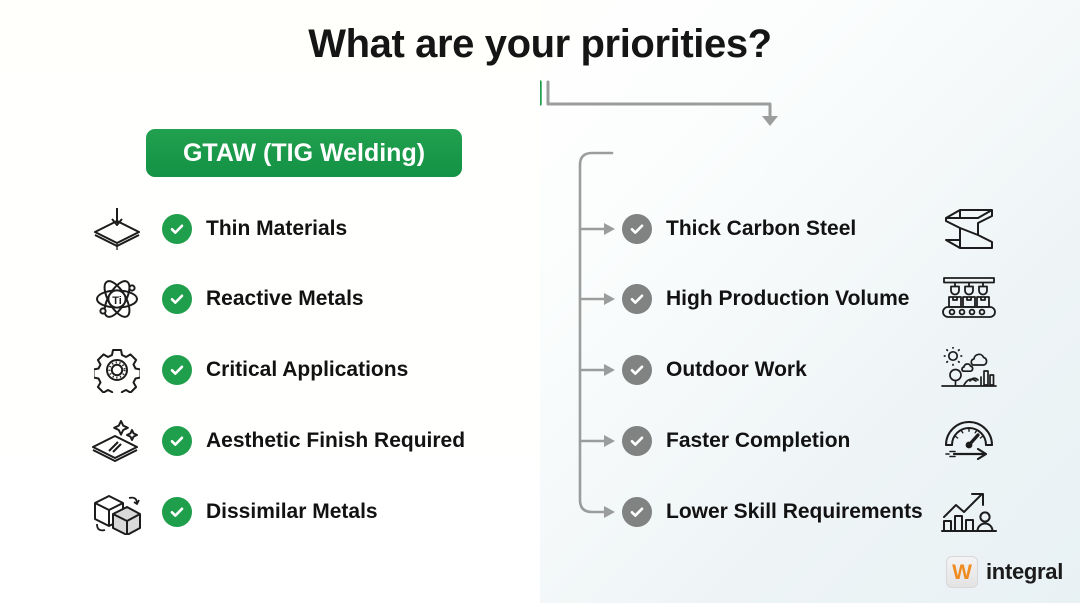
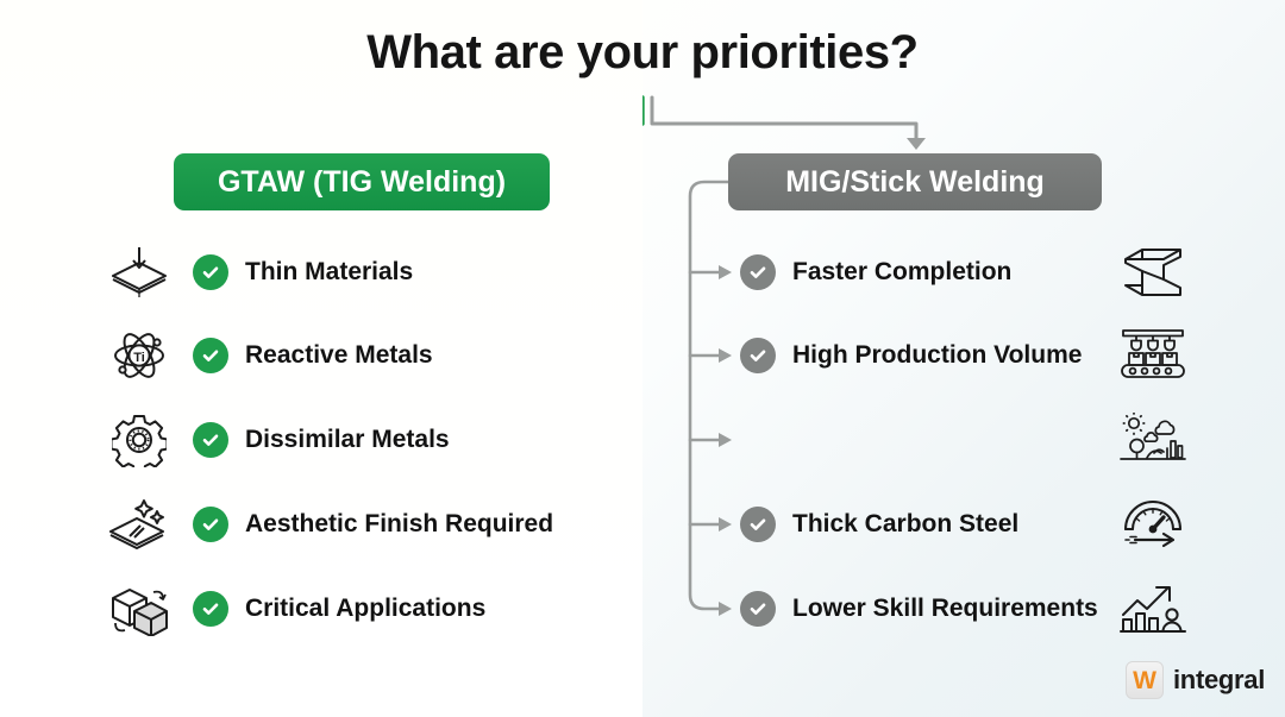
  What are your priorities?
  GTAW (TIG Welding)
+ MIG/Stick Welding
  Thin Materials
  Ti
  Reactive Metals
- Critical Applications
+ Dissimilar Metals
  Aesthetic Finish Required
- Dissimilar Metals
+ Critical Applications
- Thick Carbon Steel
+ Faster Completion
  High Production Volume
- Outdoor Work
- Faster Completion
+ Thick Carbon Steel
  Lower Skill Requirements
  W
  integral
